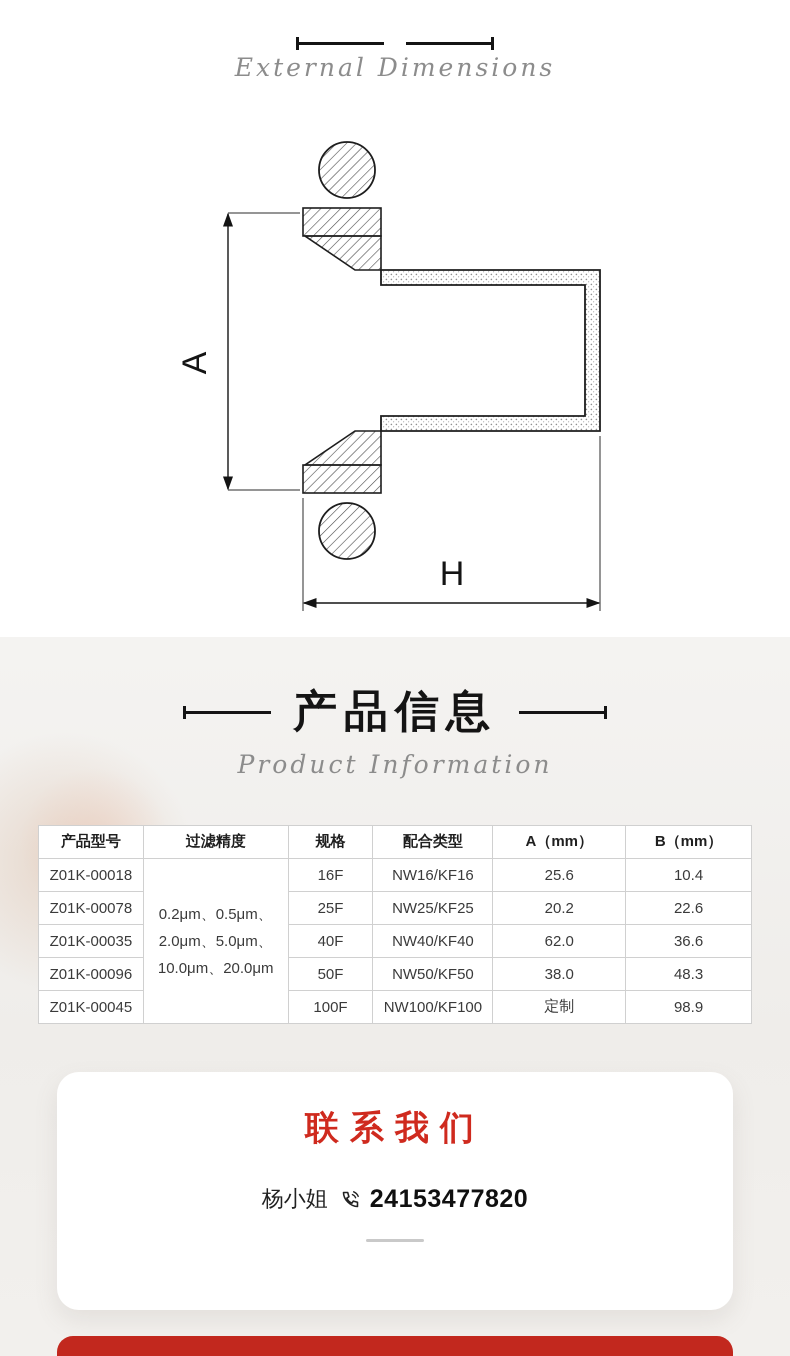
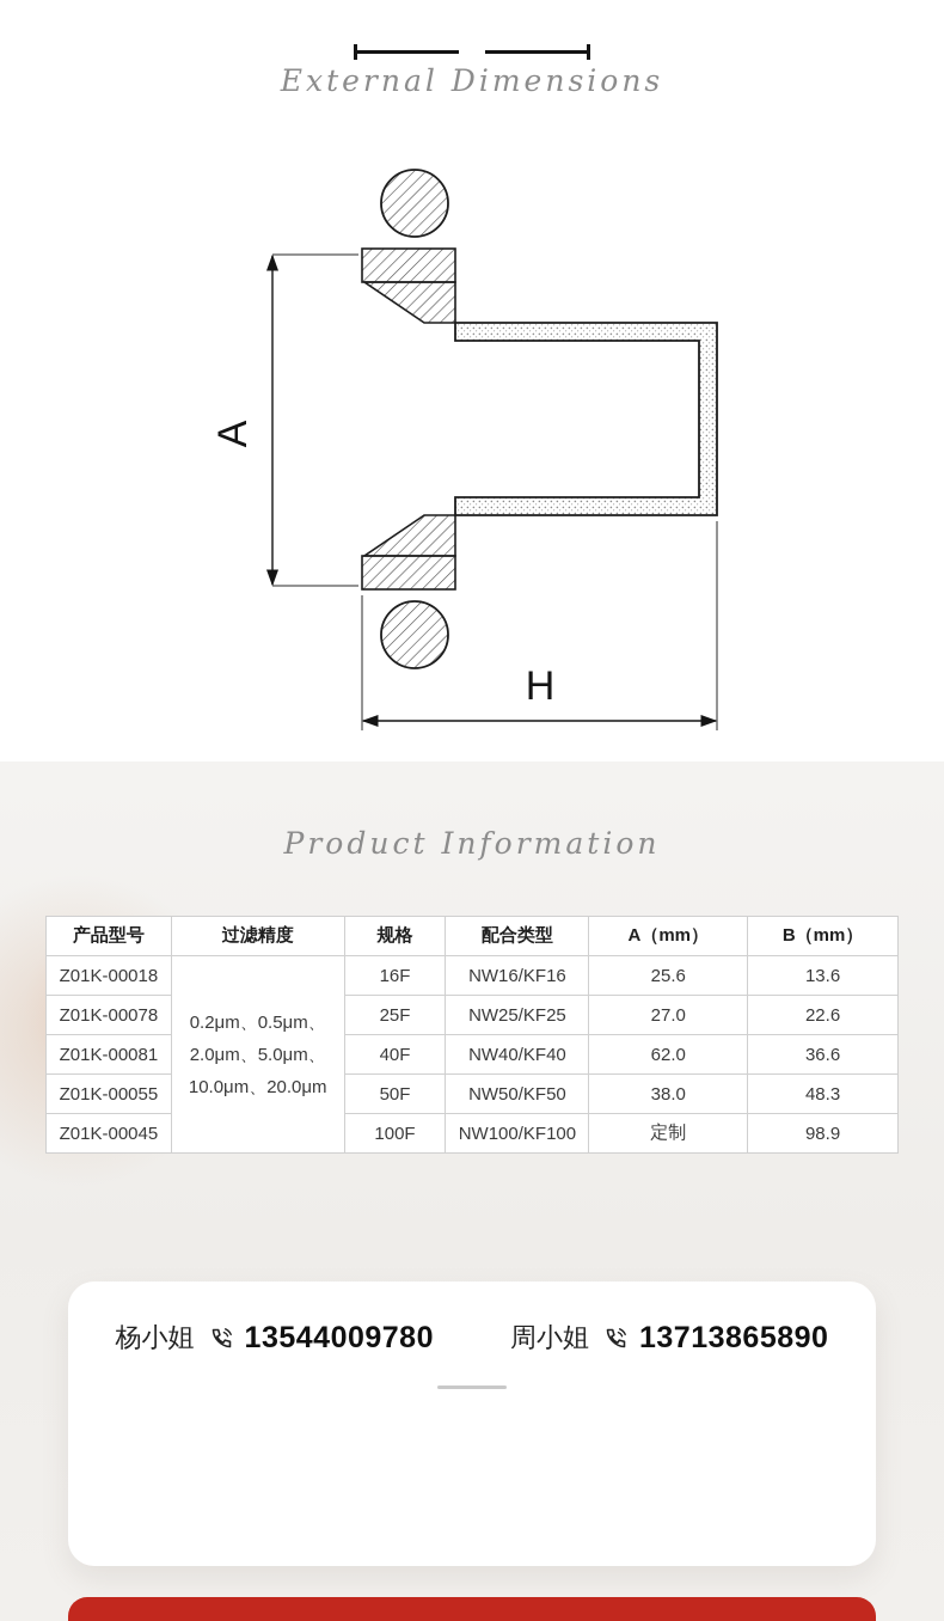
  External Dimensions
  H
- 产品信息
  Product Information
  产品型号	过滤精度	规格	配合类型	A（mm）	B（mm）
- Z01K-00018	0.2μm、0.5μm、 2.0μm、5.0μm、 10.0μm、20.0μm	16F	NW16/KF16	25.6	10.4
+ Z01K-00018	0.2μm、0.5μm、 2.0μm、5.0μm、 10.0μm、20.0μm	16F	NW16/KF16	25.6	13.6
- Z01K-00078	25F	NW25/KF25	20.2	22.6
+ Z01K-00078	25F	NW25/KF25	27.0	22.6
- Z01K-00035	40F	NW40/KF40	62.0	36.6
+ Z01K-00081	40F	NW40/KF40	62.0	36.6
- Z01K-00096	50F	NW50/KF50	38.0	48.3
+ Z01K-00055	50F	NW50/KF50	38.0	48.3
  Z01K-00045	100F	NW100/KF100	定制	98.9
- 联系我们
  杨小姐
- 24153477820
+ 13544009780
+ 周小姐
+ 13713865890
